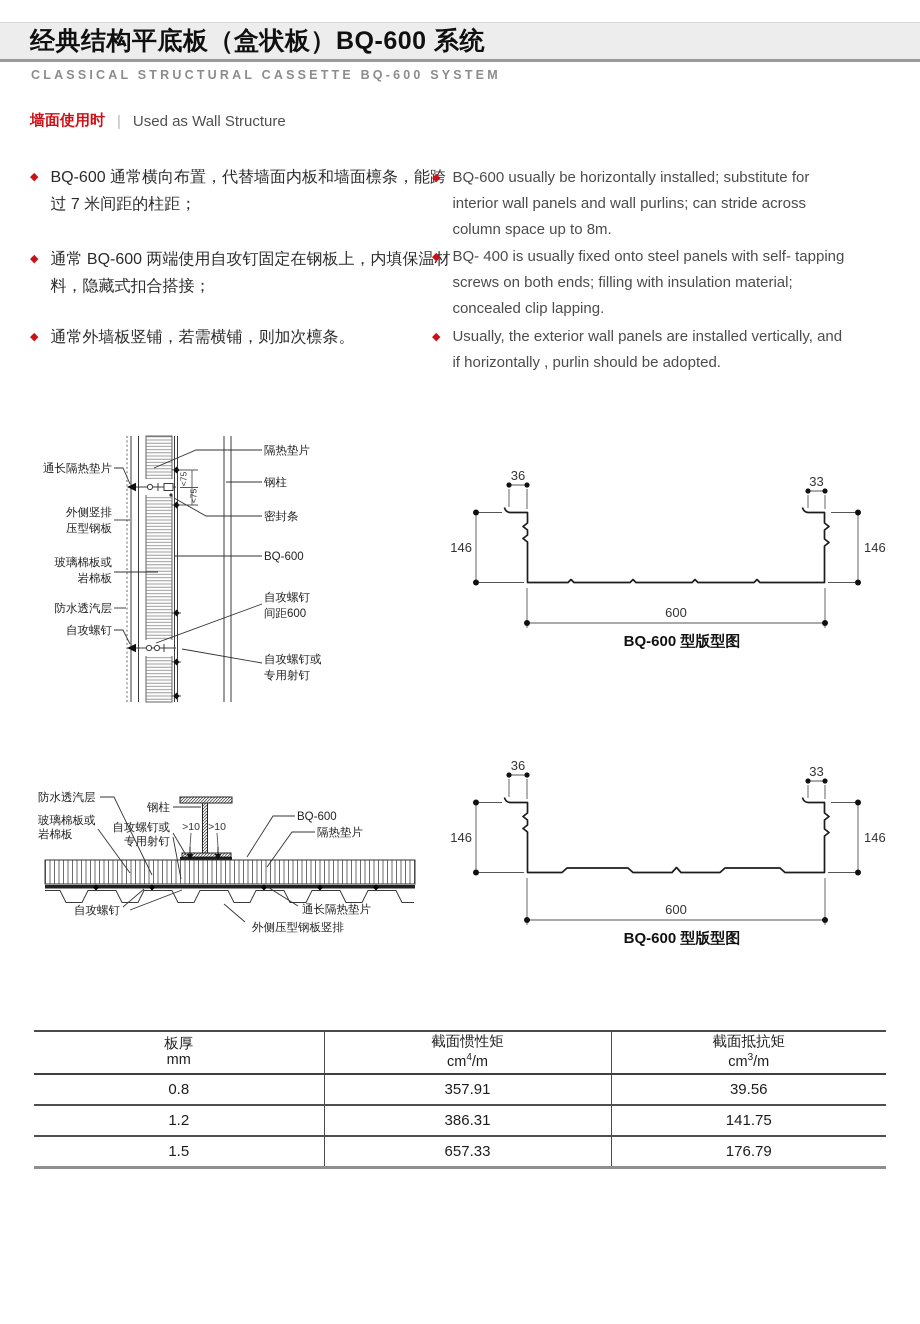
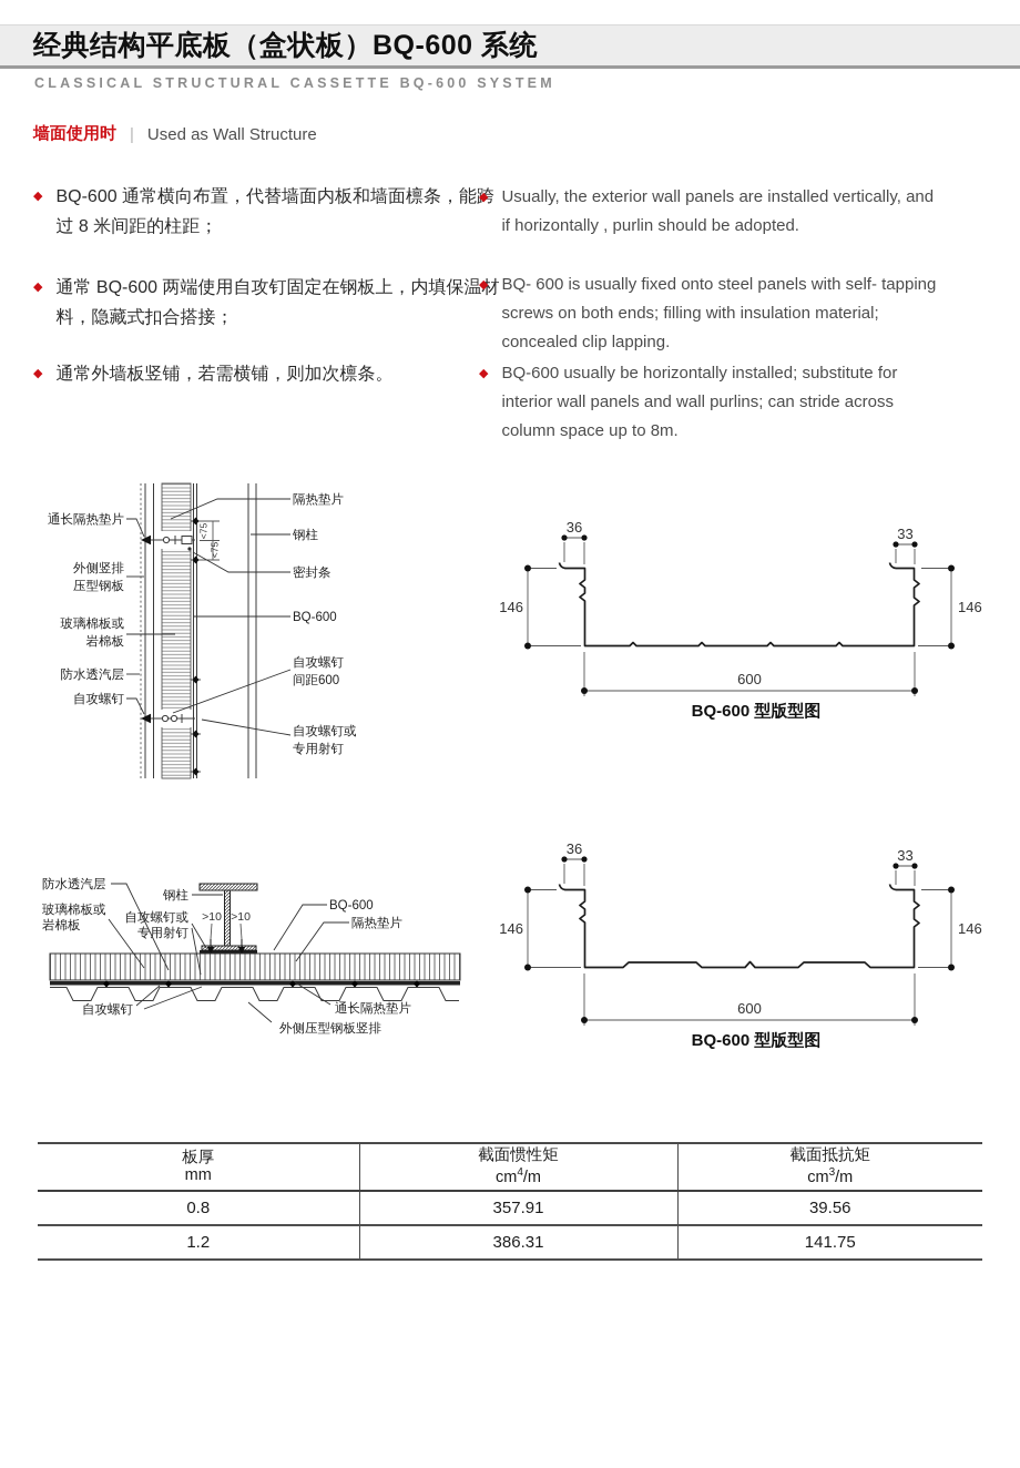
  经典结构平底板（盒状板）BQ-600 系统
  CLASSICAL STRUCTURAL CASSETTE BQ-600 SYSTEM
  墙面使用时
  |
  Used as Wall Structure
  ◆
- BQ-600 通常横向布置，代替墙面内板和墙面檩条，能跨过 7 米间距的柱距；
+ BQ-600 通常横向布置，代替墙面内板和墙面檩条，能跨过 8 米间距的柱距；
  ◆
  通常 BQ-600 两端使用自攻钉固定在钢板上，内填保温材料，隐藏式扣合搭接；
  ◆
  通常外墙板竖铺，若需横铺，则加次檩条。
  ◆
- BQ-600 usually be horizontally installed; substitute for interior wall panels and wall purlins; can stride across column space up to 8m.
+ Usually, the exterior wall panels are installed vertically, and if horizontally , purlin should be adopted.
  ◆
- BQ- 400 is usually fixed onto steel panels with self- tapping screws on both ends; filling with insulation material; concealed clip lapping.
+ BQ- 600 is usually fixed onto steel panels with self- tapping screws on both ends; filling with insulation material; concealed clip lapping.
  ◆
- Usually, the exterior wall panels are installed vertically, and if horizontally , purlin should be adopted.
+ BQ-600 usually be horizontally installed; substitute for interior wall panels and wall purlins; can stride across column space up to 8m.
  通长隔热垫片
  外侧竖排
  压型钢板
  玻璃棉板或
  岩棉板
  防水透汽层
  自攻螺钉
  隔热垫片
  钢柱
  密封条
  BQ-600
  自攻螺钉
  间距600
  自攻螺钉或
  专用射钉
  36
  33
  146
  146
  600
  BQ-600 型版型图
  >10
  >10
  防水透汽层
  玻璃棉板或
  岩棉板
  钢柱
  自攻螺钉或
  专用射钉
  BQ-600
  隔热垫片
  自攻螺钉
  通长隔热垫片
  外侧压型钢板竖排
  36
  33
  146
  146
  600
  BQ-600 型版型图
  板厚 mm	截面惯性矩 cm4/m	截面抵抗矩 cm3/m
  0.8	357.91	39.56
  1.2	386.31	141.75
- 1.5	657.33	176.79
